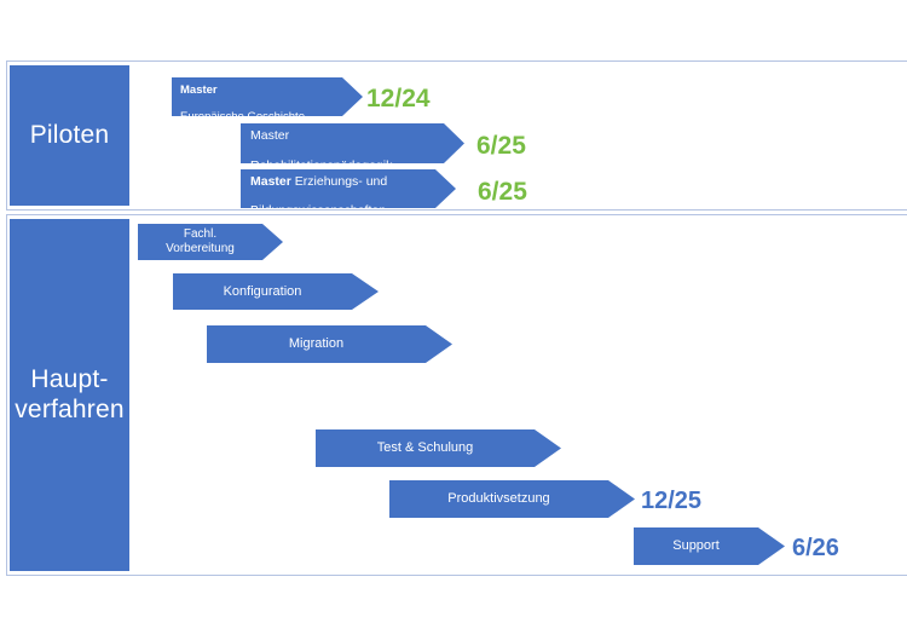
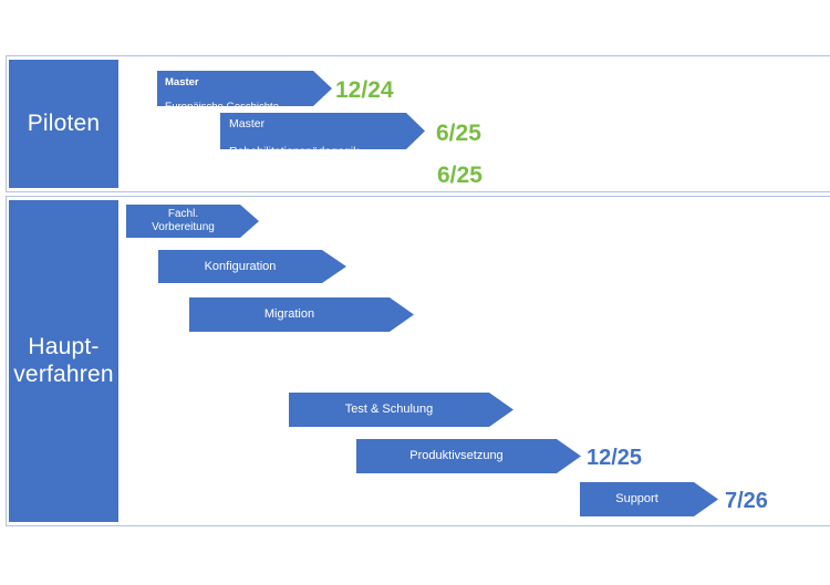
  Piloten
  Master
  12/24
  Master
  6/25
- Master Erziehungs- und
  6/25
  Haupt-
  verfahren
  Fachl.
  Vorbereitung
  Konfiguration
  Migration
  Test & Schulung
  Produktivsetzung
  12/25
  Support
- 6/26
+ 7/26
